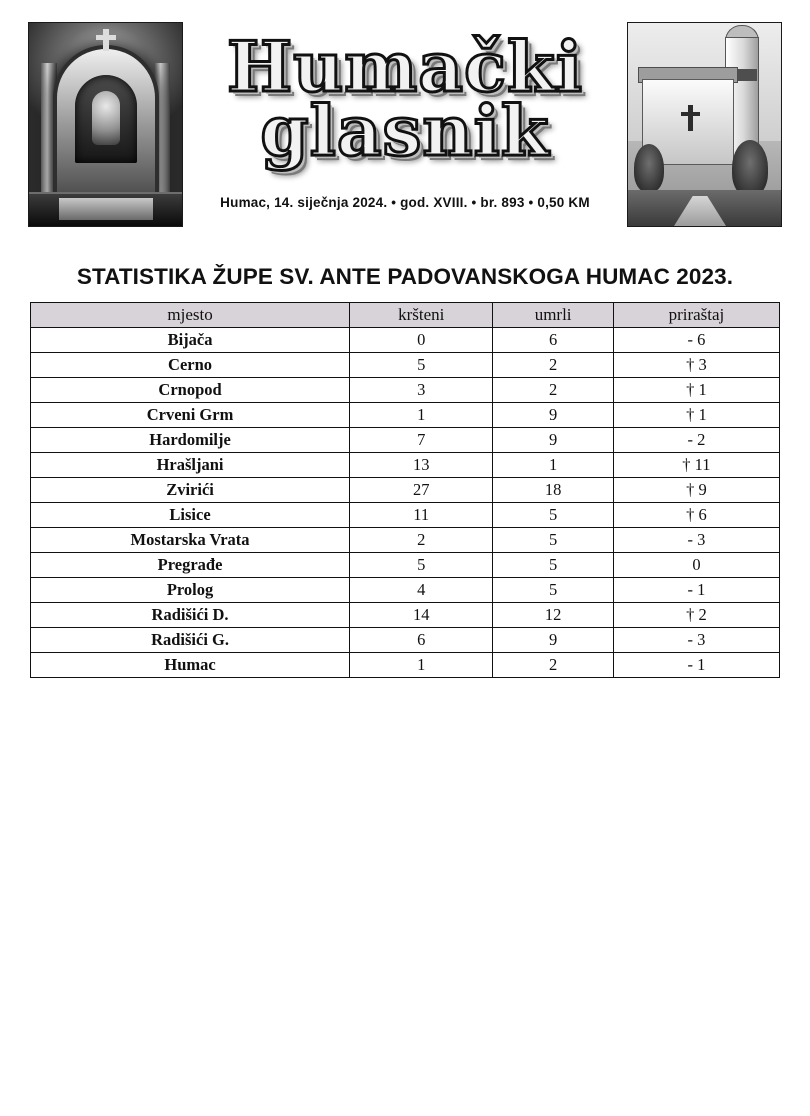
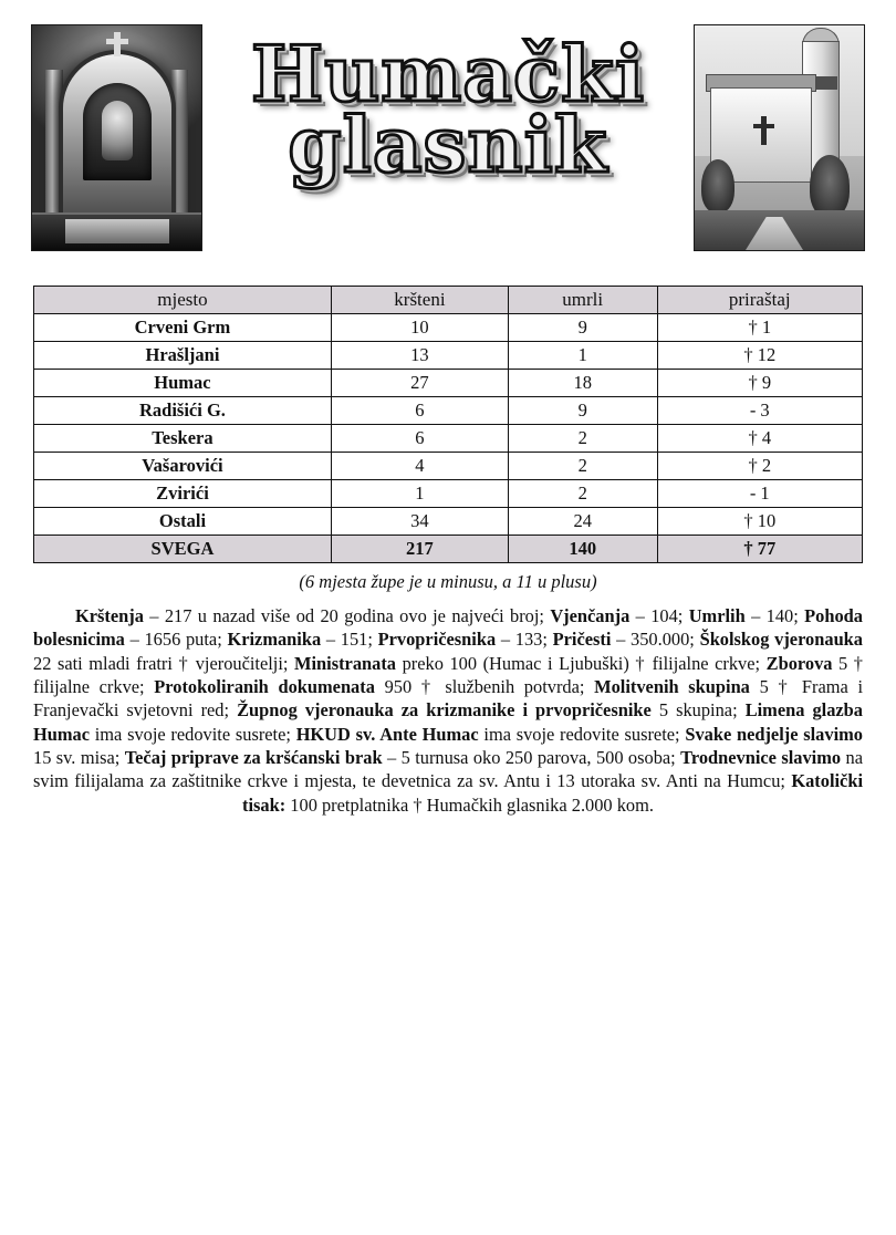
  Humački
  glasnik
- Humac, 14. siječnja 2024. • god. XVIII. • br. 893 • 0,50 KM
- STATISTIKA ŽUPE SV. ANTE PADOVANSKOGA HUMAC 2023.
  mjesto	kršteni	umrli	priraštaj
- Bijača	0	6	- 6
- Cerno	5	2	† 3
- Crnopod	3	2	† 1
- Crveni Grm	1	9	† 1
+ Crveni Grm	10	9	† 1
- Hardomilje	7	9	- 2
- Hrašljani	13	1	† 11
+ Hrašljani	13	1	† 12
- Zvirići	27	18	† 9
+ Humac	27	18	† 9
- Lisice	11	5	† 6
- Mostarska Vrata	2	5	- 3
- Pregrađe	5	5	0
- Prolog	4	5	- 1
- Radišići D.	14	12	† 2
  Radišići G.	6	9	- 3
+ Teskera	6	2	† 4
+ Vašarovići	4	2	† 2
- Humac	1	2	- 1
+ Zvirići	1	2	- 1
+ Ostali	34	24	† 10
+ SVEGA	217	140	† 77
+ (6 mjesta župe je u minusu, a 11 u plusu)
+ Krštenja – 217 u nazad više od 20 godina ovo je najveći broj; Vjenčanja – 104; Umrlih – 140; Pohoda bolesnicima – 1656 puta; Krizmanika – 151; Prvopričesnika – 133; Pričesti – 350.000; Školskog vjeronauka 22 sati mladi fratri † vjeroučitelji; Ministranata preko 100 (Humac i Ljubuški) † filijalne crkve; Zborova 5 † filijalne crkve; Protokoliranih dokumenata 950 † službenih potvrda; Molitvenih skupina 5 † Frama i Franjevački svjetovni red; Župnog vjeronauka za krizmanike i prvopričesnike 5 skupina; Limena glazba Humac ima svoje redovite susrete; HKUD sv. Ante Humac ima svoje redovite susrete; Svake nedjelje slavimo 15 sv. misa; Tečaj priprave za kršćanski brak – 5 turnusa oko 250 parova, 500 osoba; Trodnevnice slavimo na svim filijalama za zaštitnike crkve i mjesta, te devetnica za sv. Antu i 13 utoraka sv. Anti na Humcu; Katolički tisak: 100 pretplatnika † Humačkih glasnika 2.000 kom.
